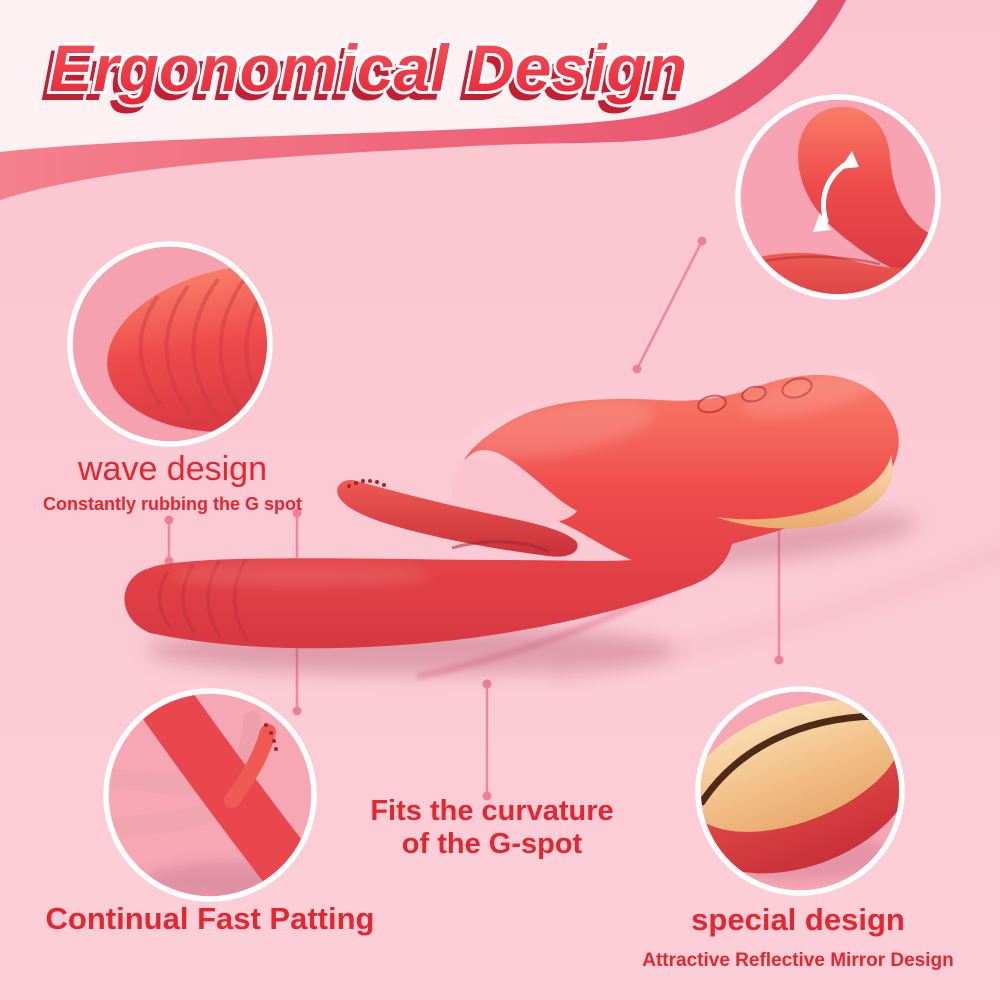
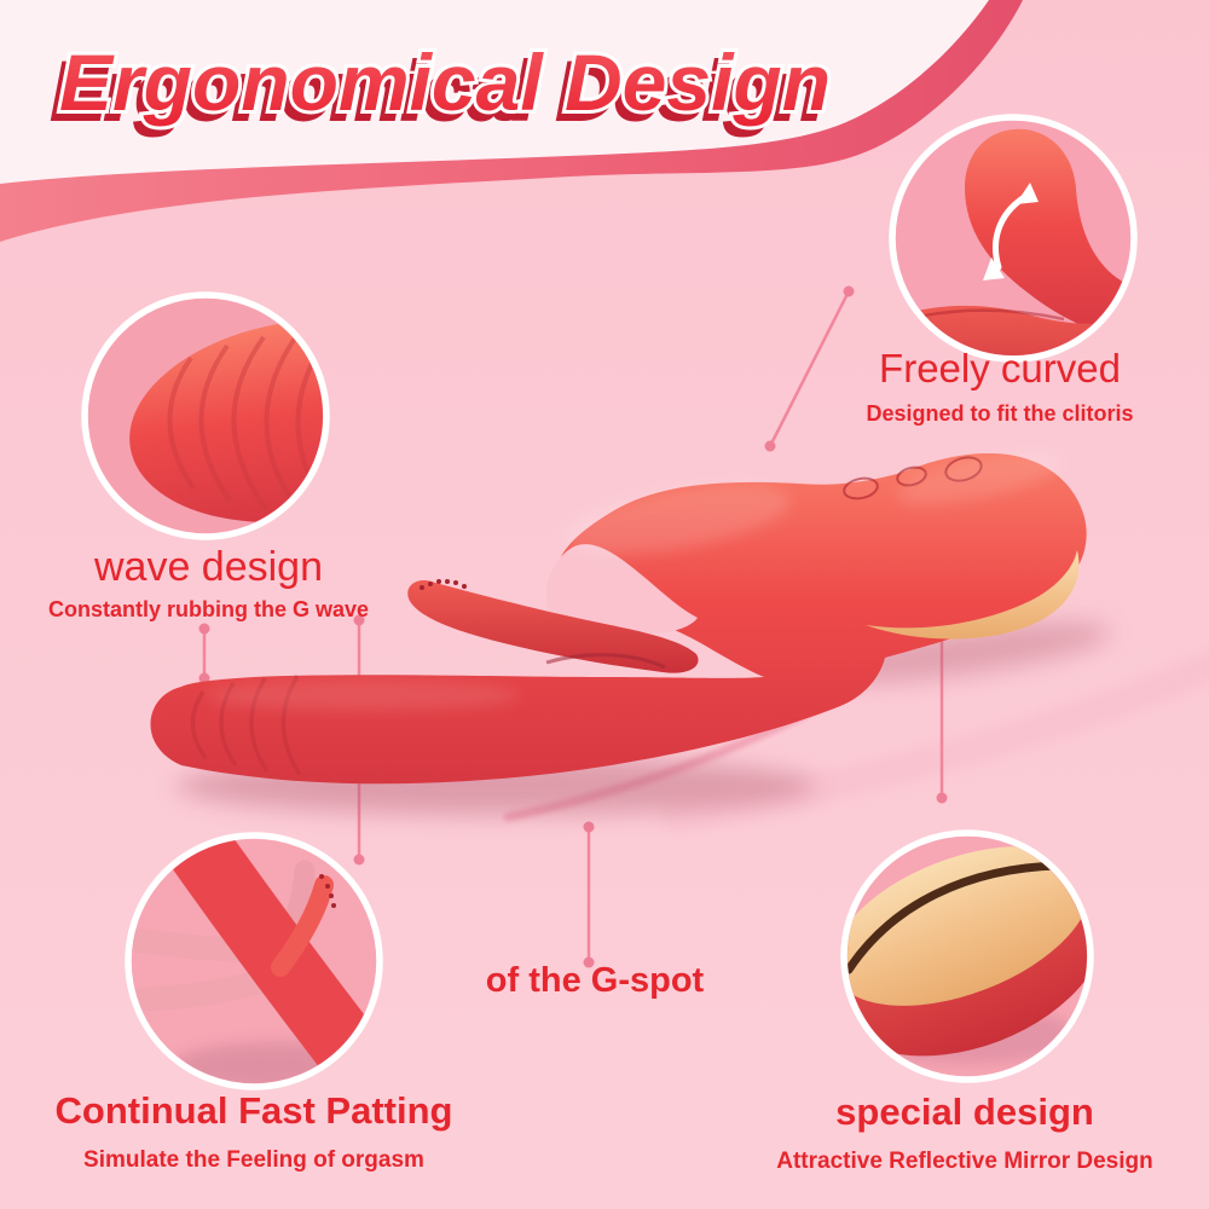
  Ergonomical Design
+ Freely curved
+ Designed to fit the clitoris
  wave design
- Constantly rubbing the G spot
+ Constantly rubbing the G wave
- Fits the curvature
  of the G-spot
  Continual Fast Patting
+ Simulate the Feeling of orgasm
  special design
  Attractive Reflective Mirror Design
